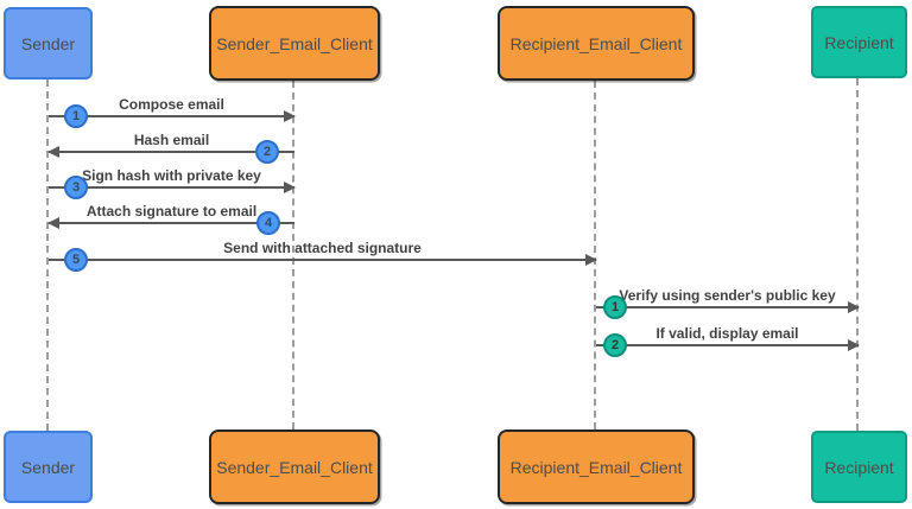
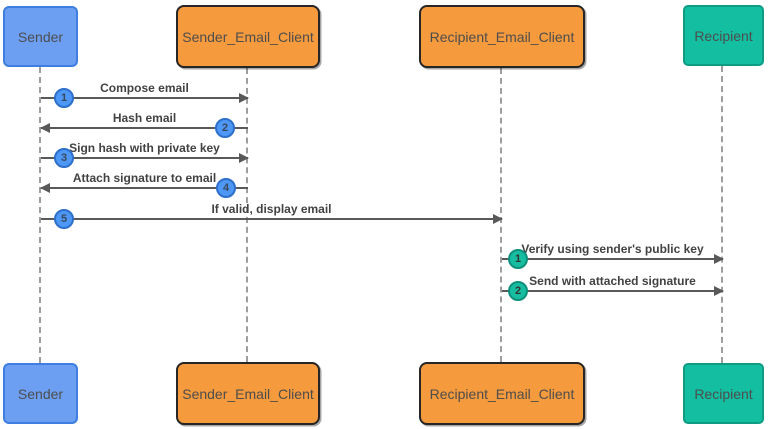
  Sender
  Sender_Email_Client
  Recipient_Email_Client
  Recipient
  Sender
  Sender_Email_Client
  Recipient_Email_Client
  Recipient
  Compose email
  1
  Hash email
  2
  Sign hash with private key
  3
  Attach signature to email
  4
- Send with attached signature
+ If valid, display email
  5
  Verify using sender's public key
  1
- If valid, display email
+ Send with attached signature
  2
